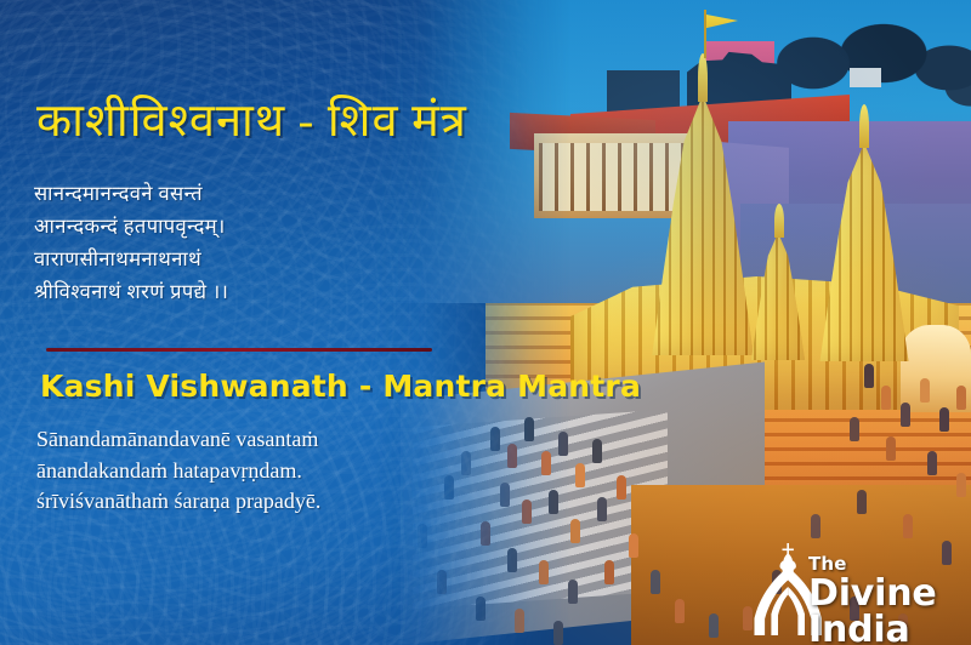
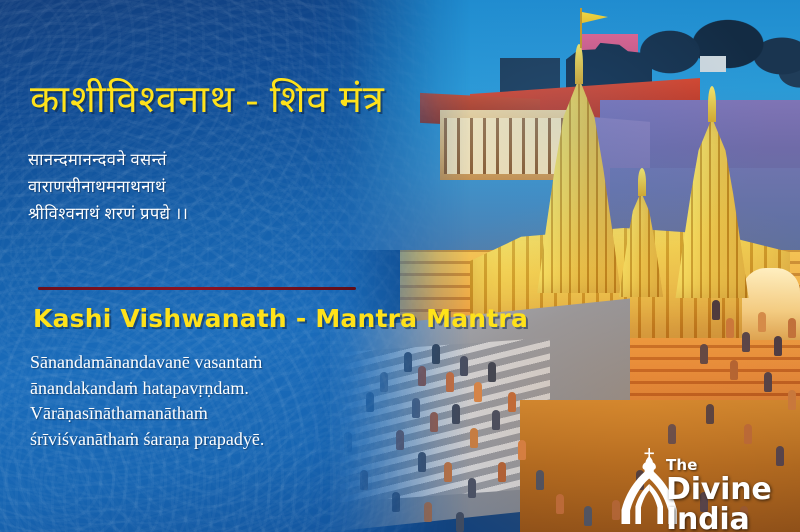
  काशीविश्वनाथ - शिव मंत्र
  सानन्दमानन्दवने वसन्तं
- आनन्दकन्दं हतपापवृन्दम्।
  वाराणसीनाथमनाथनाथं
  श्रीविश्वनाथं शरणं प्रपद्ये ।।
  Kashi Vishwanath - Mantra Mantra
  Sānandamānandavanē vasantaṁ
  ānandakandaṁ hatapavṛṇdam.
+ Vārāṇasīnāthamanāthaṁ
  śrīviśvanāthaṁ śaraṇa prapadyē.
  The
  Divine India
